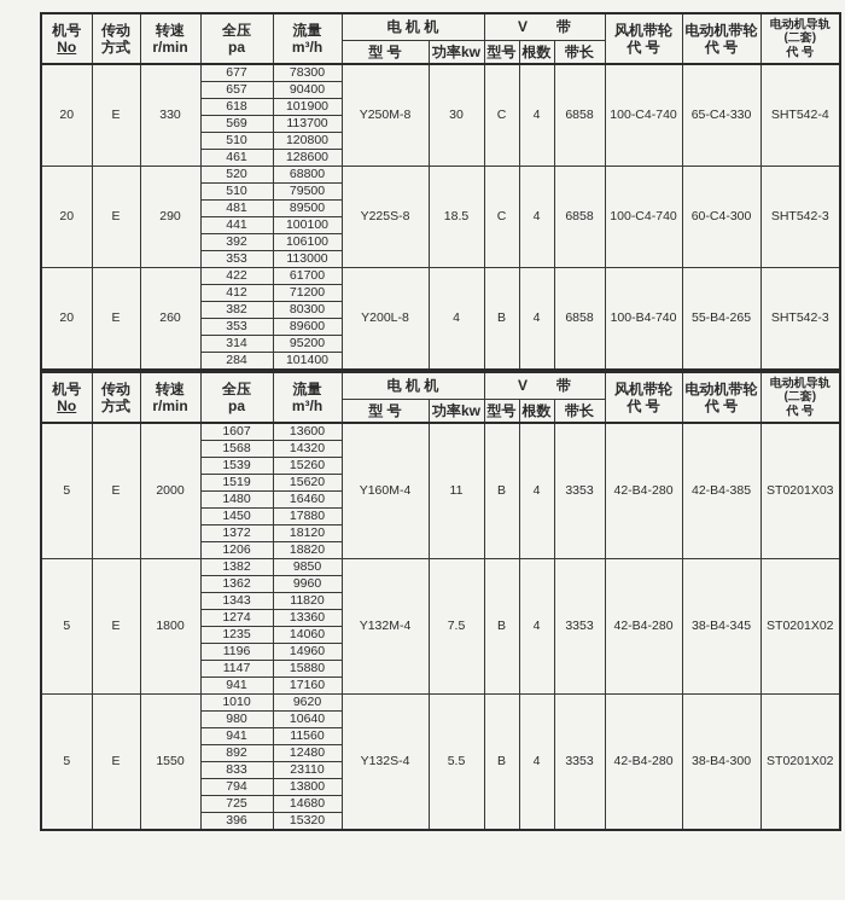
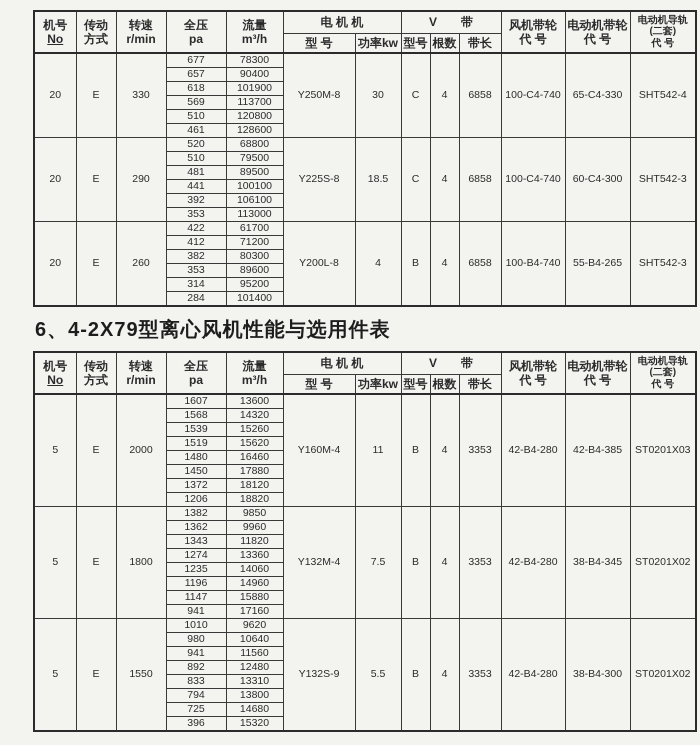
  机号No	传动方式	转速r/min	全压pa	流量m³/h	电 机 机	V 带	风机带轮代 号	电动机带轮代 号	电动机导轨(二套)代 号
  型 号	功率kw	型号	根数	带长
  20	E	330	677	78300	Y250M-8	30	C	4	6858	100-C4-740	65-C4-330	SHT542-4
  657	90400
  618	101900
  569	113700
  510	120800
  461	128600
  20	E	290	520	68800	Y225S-8	18.5	C	4	6858	100-C4-740	60-C4-300	SHT542-3
  510	79500
  481	89500
  441	100100
  392	106100
  353	113000
  20	E	260	422	61700	Y200L-8	4	B	4	6858	100-B4-740	55-B4-265	SHT542-3
  412	71200
  382	80300
  353	89600
  314	95200
  284	101400
+ 6、4-2X79型离心风机性能与选用件表
  机号No	传动方式	转速r/min	全压pa	流量m³/h	电 机 机	V 带	风机带轮代 号	电动机带轮代 号	电动机导轨(二套)代 号
  型 号	功率kw	型号	根数	带长
  5	E	2000	1607	13600	Y160M-4	11	B	4	3353	42-B4-280	42-B4-385	ST0201X03
  1568	14320
  1539	15260
  1519	15620
  1480	16460
  1450	17880
  1372	18120
  1206	18820
  5	E	1800	1382	9850	Y132M-4	7.5	B	4	3353	42-B4-280	38-B4-345	ST0201X02
  1362	9960
  1343	11820
  1274	13360
  1235	14060
  1196	14960
  1147	15880
  941	17160
- 5	E	1550	1010	9620	Y132S-4	5.5	B	4	3353	42-B4-280	38-B4-300	ST0201X02
+ 5	E	1550	1010	9620	Y132S-9	5.5	B	4	3353	42-B4-280	38-B4-300	ST0201X02
  980	10640
  941	11560
  892	12480
- 833	23110
+ 833	13310
  794	13800
  725	14680
  396	15320
